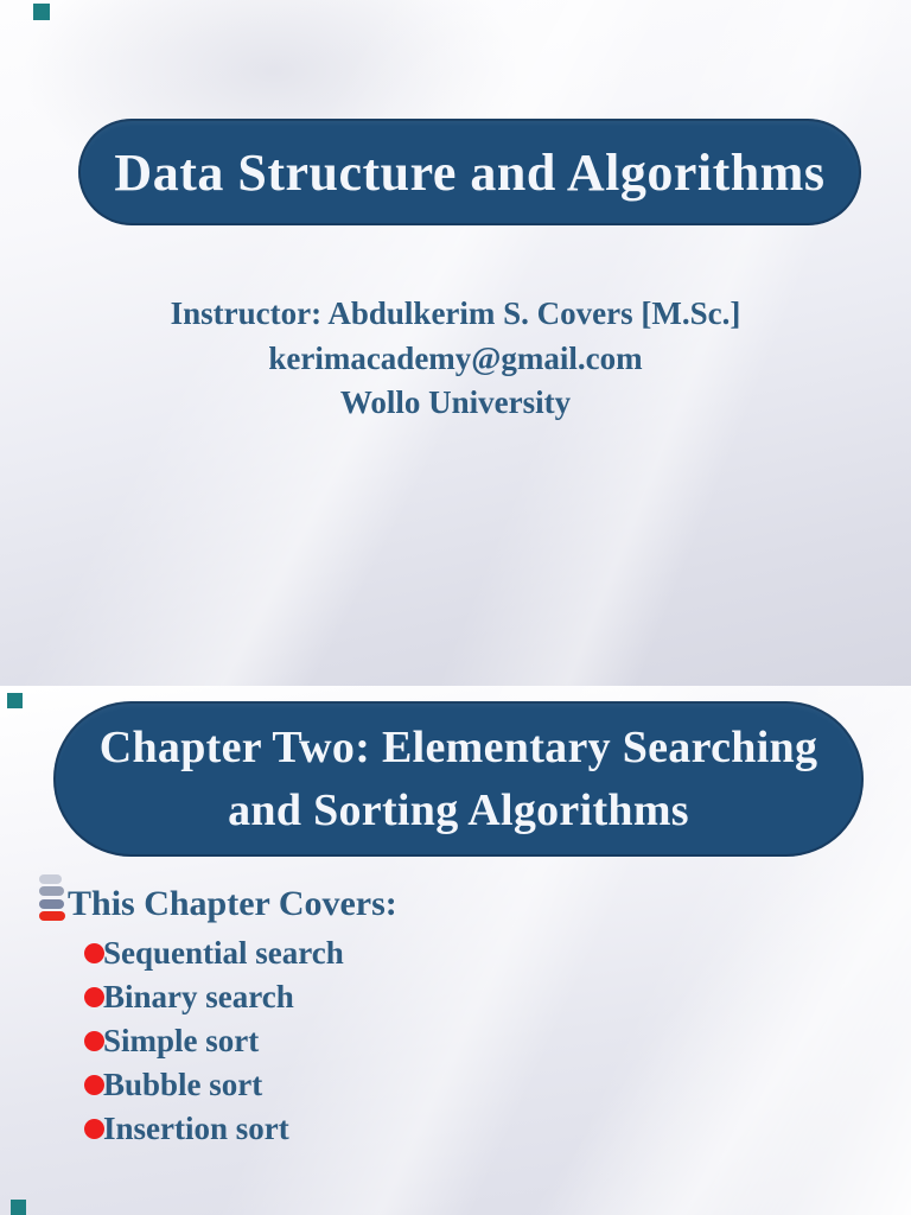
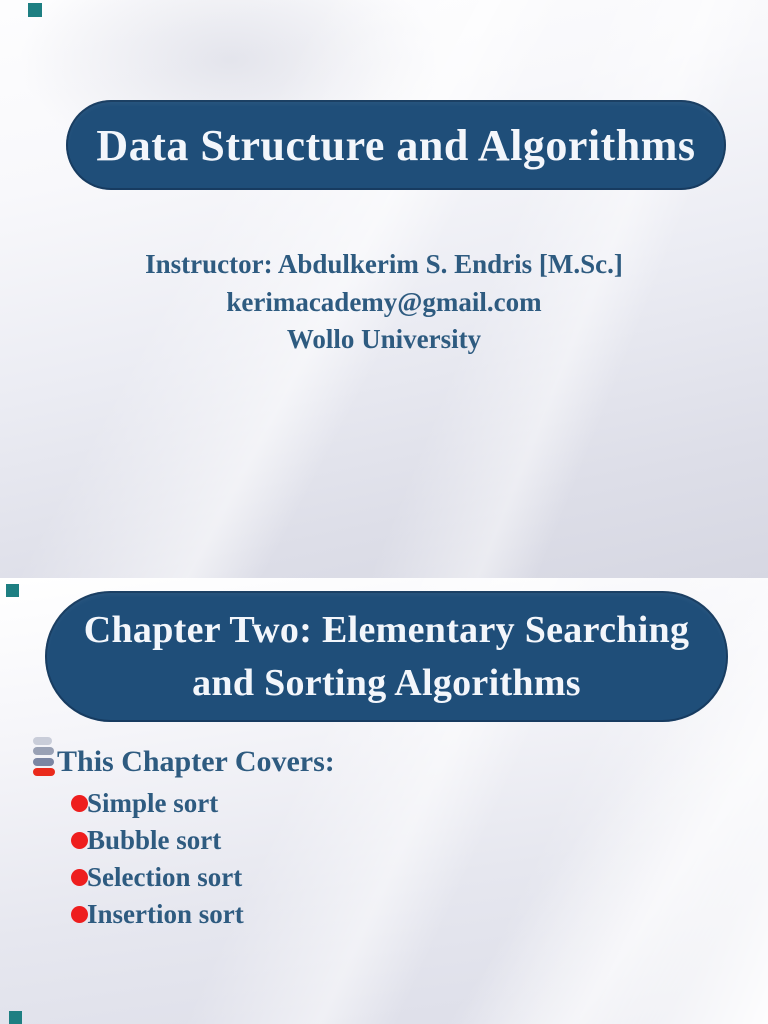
  Data Structure and Algorithms
- Instructor: Abdulkerim S. Covers [M.Sc.]
+ Instructor: Abdulkerim S. Endris [M.Sc.]
  kerimacademy@gmail.com
  Wollo University
  Chapter Two: Elementary Searching
  and Sorting Algorithms
  This Chapter Covers:
- Sequential search
- Binary search
  Simple sort
  Bubble sort
+ Selection sort
  Insertion sort
